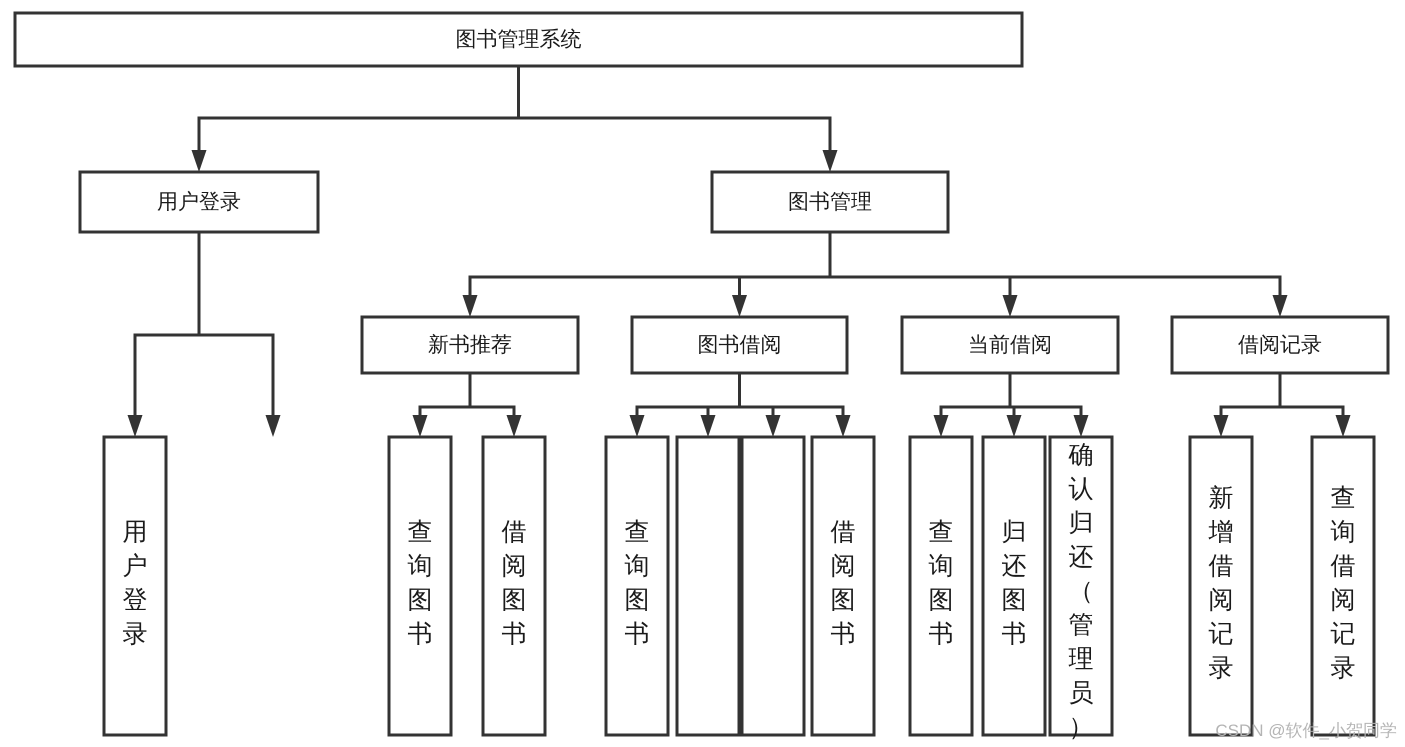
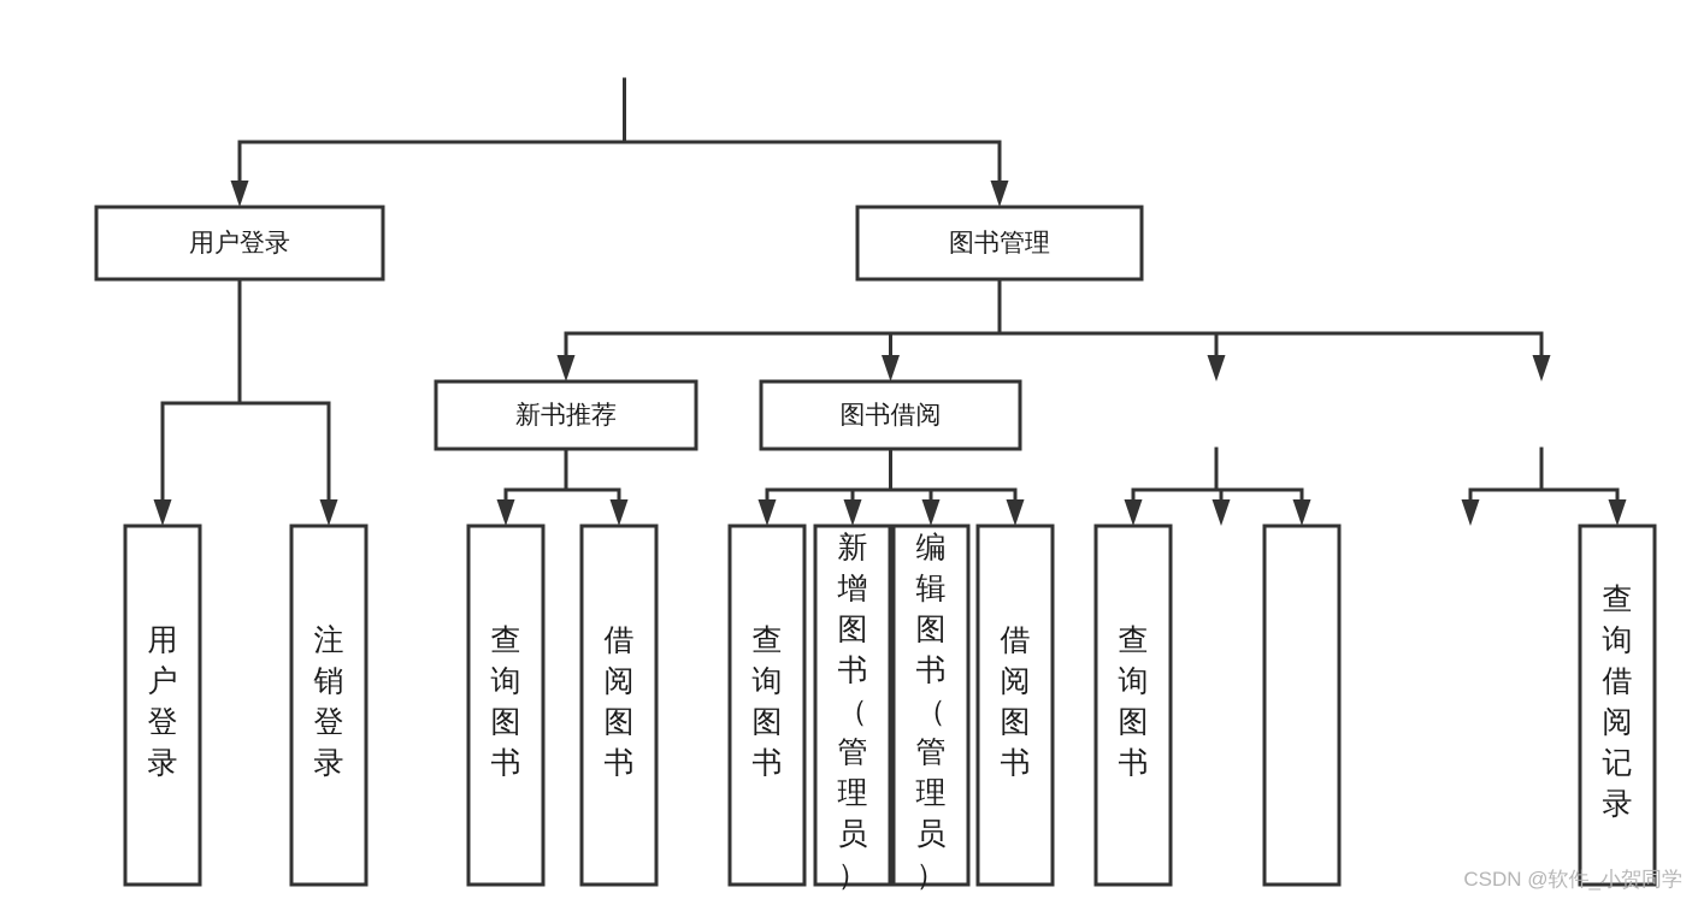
- 图书管理系统
  用户登录
  图书管理
  新书推荐
  图书借阅
- 当前借阅
- 借阅记录
  用户登录
+ 注销登录
  查询图书
  借阅图书
  查询图书
+ 新增图书（管理员）
+ 编辑图书（管理员）
  借阅图书
  查询图书
- 归还图书
- 确认归还（管理员）
- 新增借阅记录
  查询借阅记录
  CSDN @软件_小贺同学
